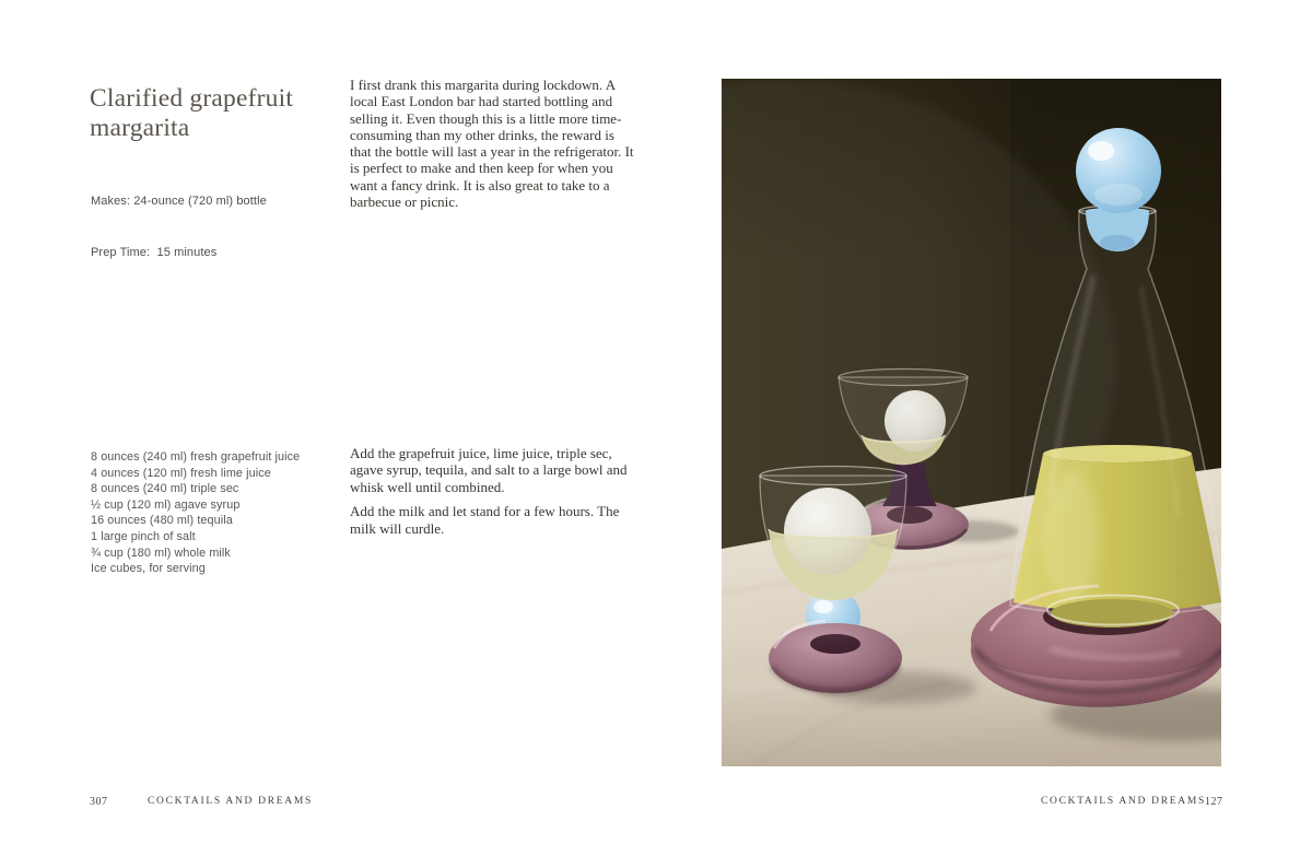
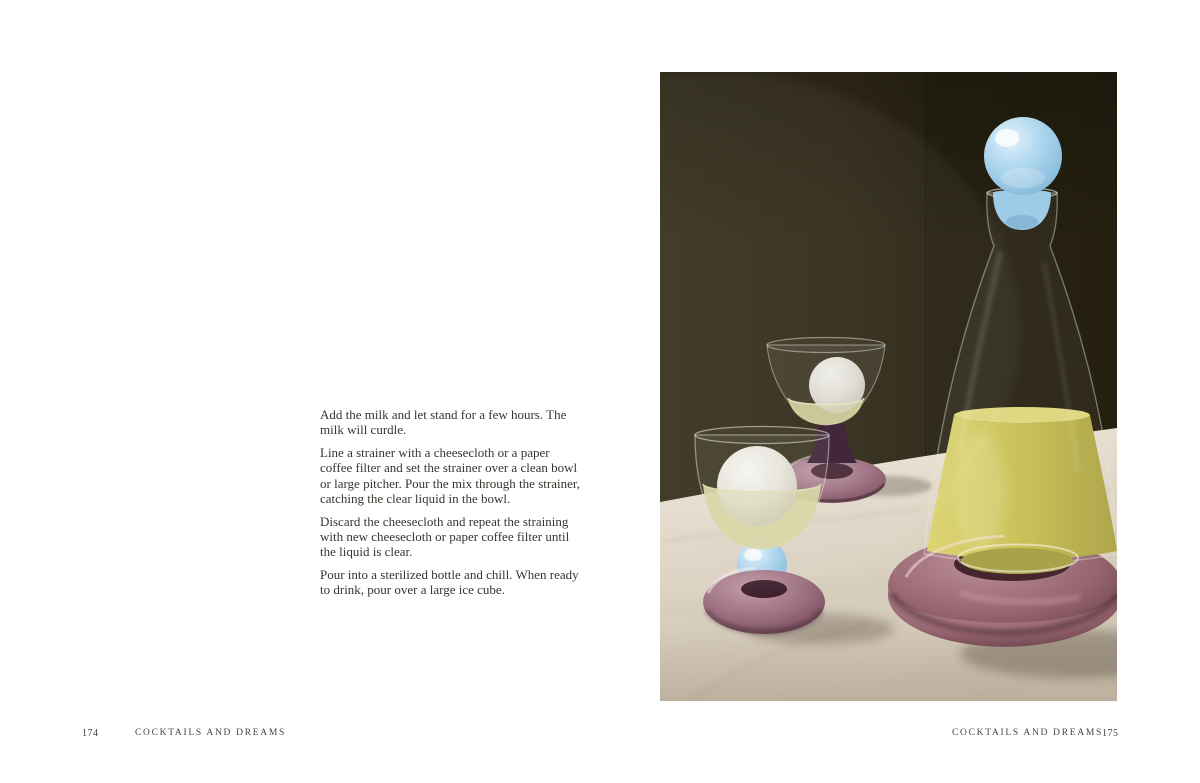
- Clarified grapefruit margarita
- Makes: 24-ounce (720 ml) bottle
- Prep Time: 15 minutes
- 8 ounces (240 ml) fresh grapefruit juice
- 4 ounces (120 ml) fresh lime juice
- 8 ounces (240 ml) triple sec
- ½ cup (120 ml) agave syrup
- 16 ounces (480 ml) tequila
- 1 large pinch of salt
- ¾ cup (180 ml) whole milk
- Ice cubes, for serving
- I first drank this margarita during lockdown. A local East London bar had started bottling and selling it. Even though this is a little more time-consuming than my other drinks, the reward is that the bottle will last a year in the refrigerator. It is perfect to make and then keep for when you want a fancy drink. It is also great to take to a barbecue or picnic.
- Add the grapefruit juice, lime juice, triple sec, agave syrup, tequila, and salt to a large bowl and whisk well until combined.
  Add the milk and let stand for a few hours. The milk will curdle.
+ Line a strainer with a cheesecloth or a paper coffee filter and set the strainer over a clean bowl or large pitcher. Pour the mix through the strainer, catching the clear liquid in the bowl.
+ Discard the cheesecloth and repeat the straining with new cheesecloth or paper coffee filter until the liquid is clear.
+ Pour into a sterilized bottle and chill. When ready to drink, pour over a large ice cube.
- 307
+ 174
  COCKTAILS AND DREAMS
  COCKTAILS AND DREAMS
- 127
+ 175
